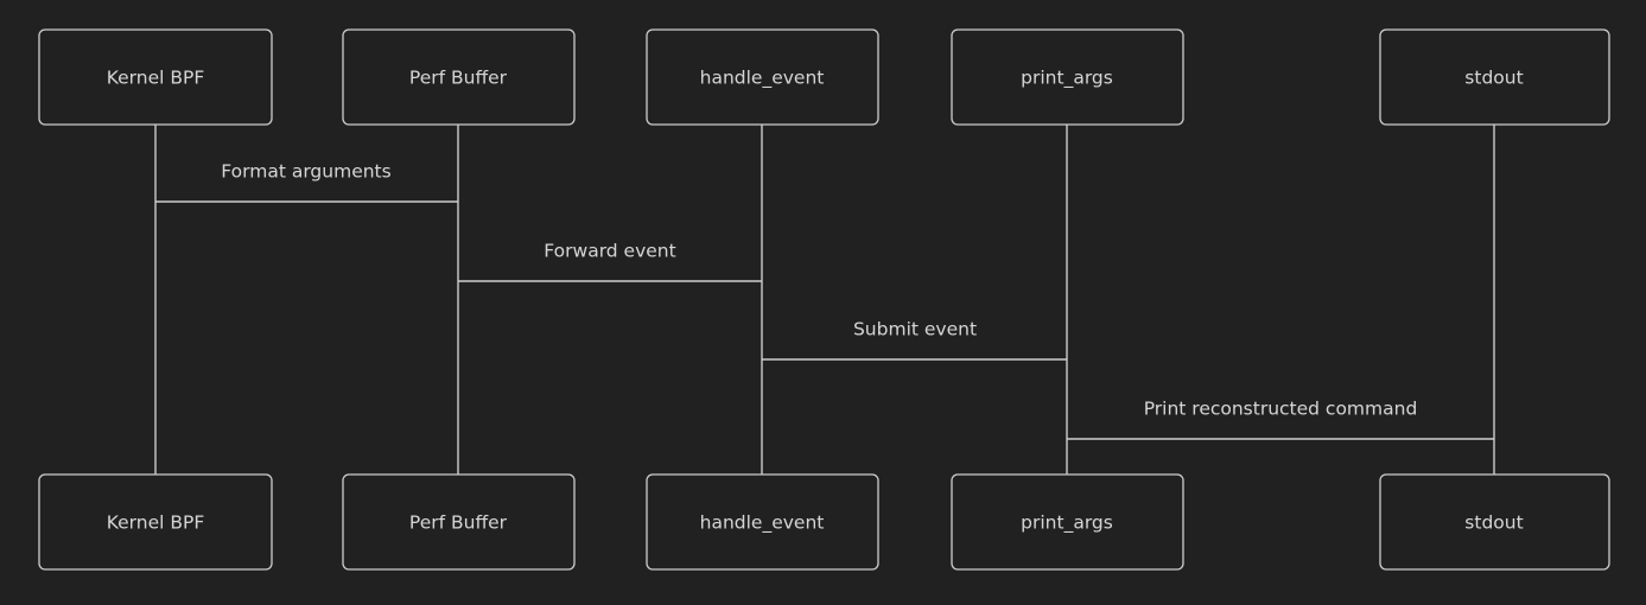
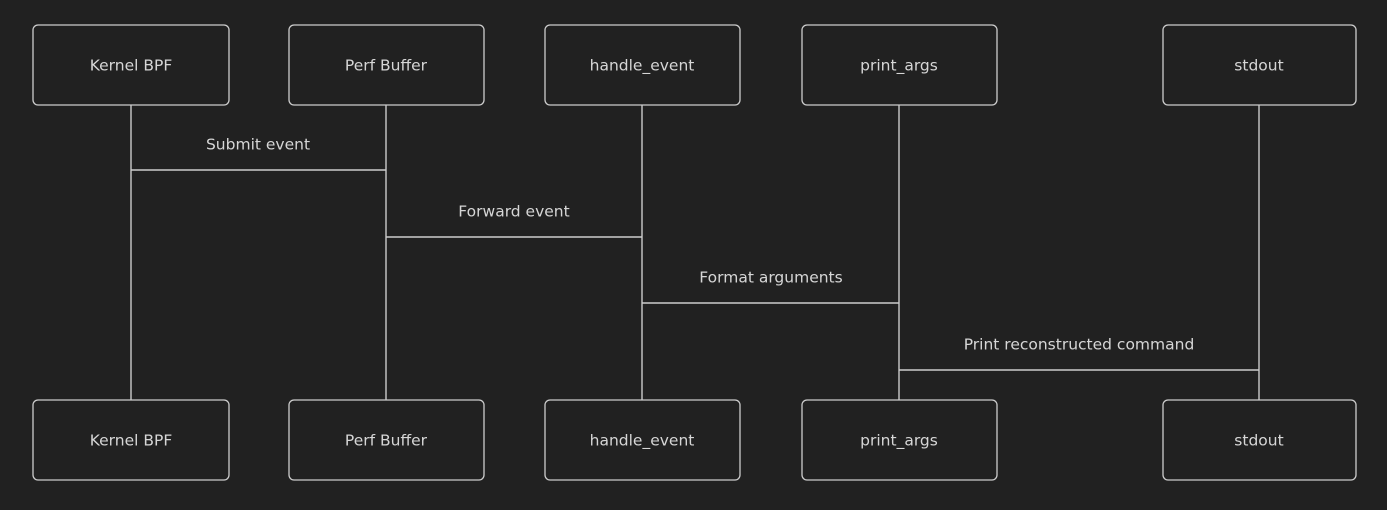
- Format arguments
+ Submit event
  Forward event
- Submit event
+ Format arguments
  Print reconstructed command
  Kernel BPF
  Perf Buffer
  handle_event
  print_args
  stdout
  Kernel BPF
  Perf Buffer
  handle_event
  print_args
  stdout
